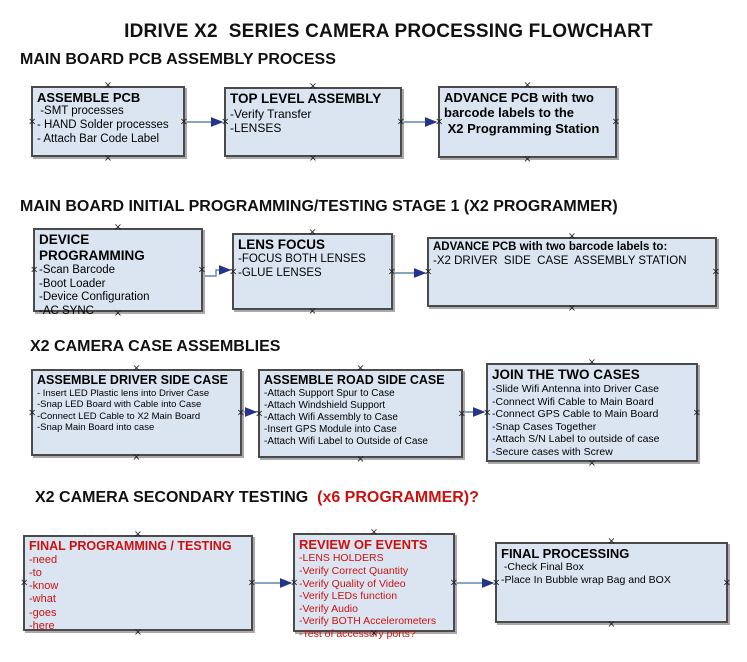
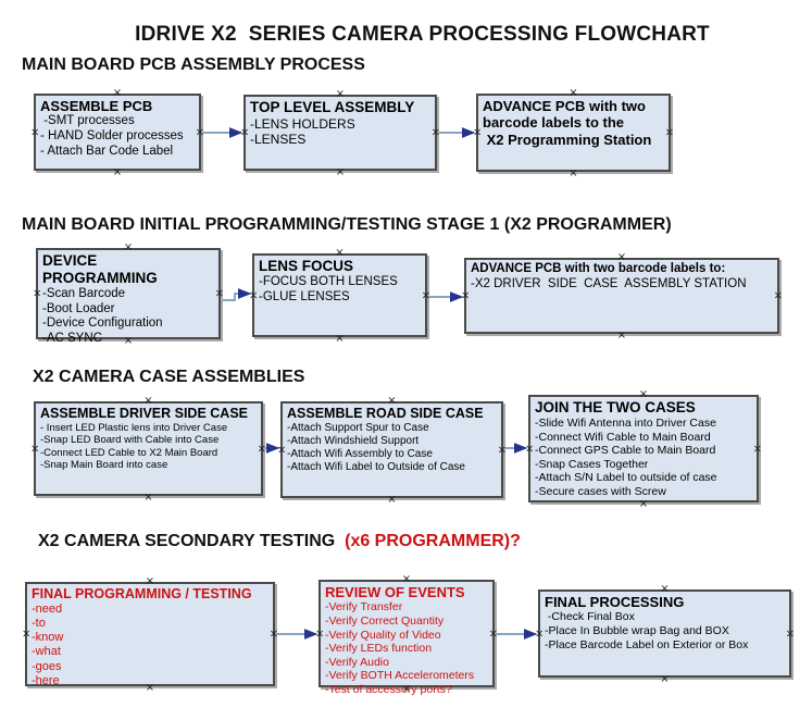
  IDRIVE X2 SERIES CAMERA PROCESSING FLOWCHART
  ASSEMBLE PCB
  -SMT processes
  - HAND Solder processes
  - Attach Bar Code Label
  ×
  ×
  ×
  ×
  TOP LEVEL ASSEMBLY
- -Verify Transfer
+ -LENS HOLDERS
  -LENSES
  ×
  ×
  ×
  ×
  ADVANCE PCB with two
  barcode labels to the
  X2 Programming Station
  ×
  ×
  ×
  ×
  DEVICE PROGRAMMING
  -Scan Barcode
  -Boot Loader
  -Device Configuration
  -AC SYNC
  ×
  ×
  ×
  ×
  LENS FOCUS
  -FOCUS BOTH LENSES
  -GLUE LENSES
  ×
  ×
  ×
  ×
  ADVANCE PCB with two barcode labels to:
  -X2 DRIVER SIDE CASE ASSEMBLY STATION
  ×
  ×
  ×
  ×
  ASSEMBLE DRIVER SIDE CASE
  - Insert LED Plastic lens into Driver Case
  -Snap LED Board with Cable into Case
  -Connect LED Cable to X2 Main Board
  -Snap Main Board into case
  ×
  ×
  ×
  ×
  ASSEMBLE ROAD SIDE CASE
  -Attach Support Spur to Case
  -Attach Windshield Support
  -Attach Wifi Assembly to Case
- -Insert GPS Module into Case
  -Attach Wifi Label to Outside of Case
  ×
  ×
  ×
  ×
  JOIN THE TWO CASES
  -Slide Wifi Antenna into Driver Case
  -Connect Wifi Cable to Main Board
  -Connect GPS Cable to Main Board
  -Snap Cases Together
  -Attach S/N Label to outside of case
  -Secure cases with Screw
  ×
  ×
  ×
  ×
  FINAL PROGRAMMING / TESTING
  -need
  -to
  -know
  -what
  -goes
  -here
  ×
  ×
  ×
  ×
  REVIEW OF EVENTS
- -LENS HOLDERS
+ -Verify Transfer
  -Verify Correct Quantity
  -Verify Quality of Video
  -Verify LEDs function
  -Verify Audio
  -Verify BOTH Accelerometers
  -Test of accessory ports?
  ×
  ×
  ×
  ×
  FINAL PROCESSING
  -Check Final Box
  -Place In Bubble wrap Bag and BOX
+ -Place Barcode Label on Exterior or Box
  ×
  ×
  ×
  ×
  MAIN BOARD PCB ASSEMBLY PROCESS
  MAIN BOARD INITIAL PROGRAMMING/TESTING STAGE 1 (X2 PROGRAMMER)
  X2 CAMERA CASE ASSEMBLIES
  X2 CAMERA SECONDARY TESTING (x6 PROGRAMMER)?
